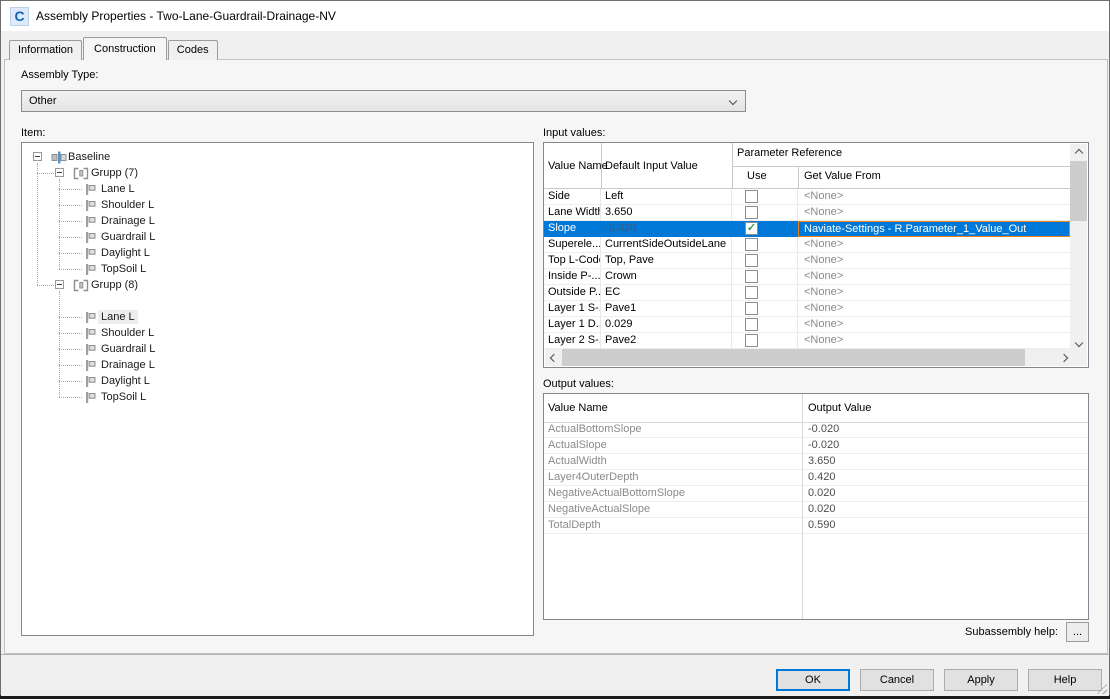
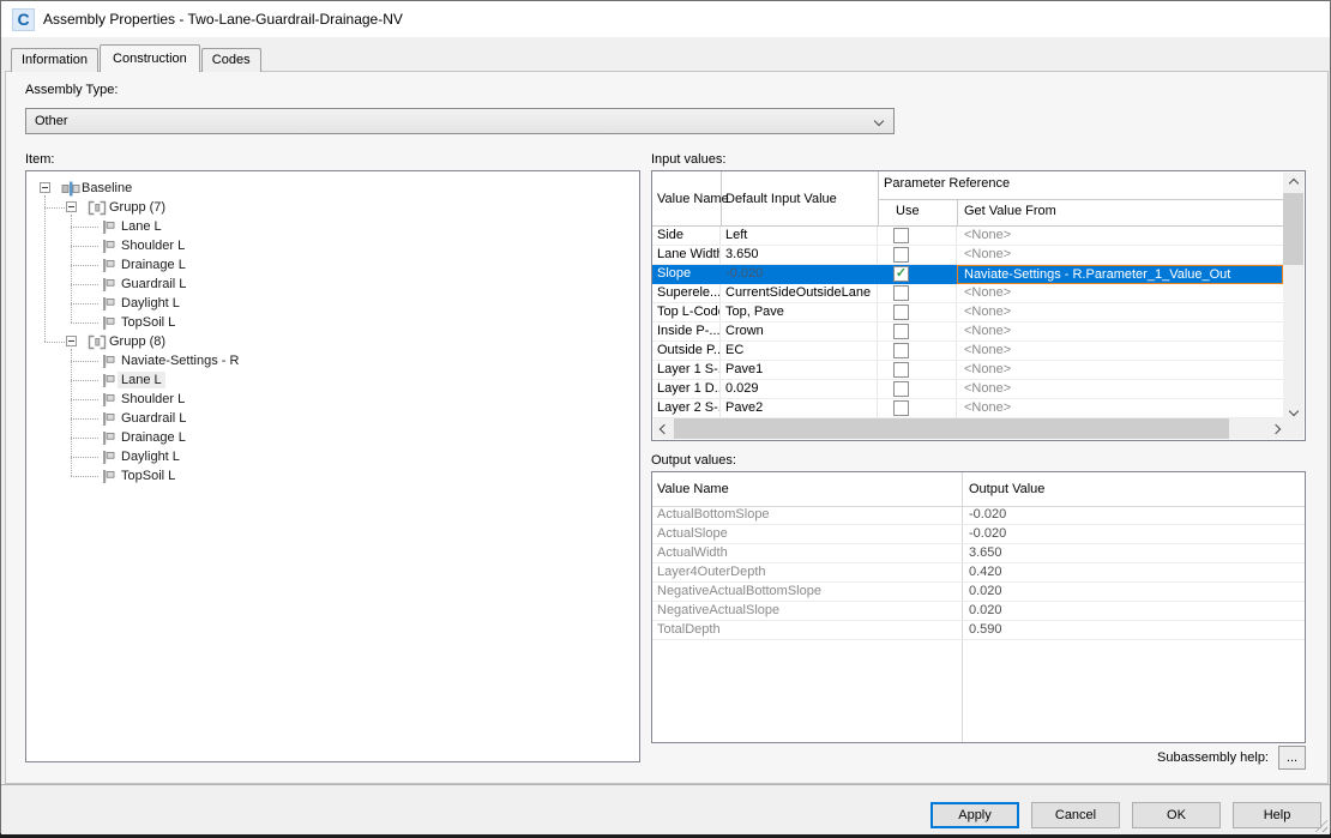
  C
  Assembly Properties - Two-Lane-Guardrail-Drainage-NV
  Information
  Construction
  Codes
  Assembly Type:
  Other
  Item:
  Baseline
  Grupp (7)
  Lane L
  Shoulder L
  Drainage L
  Guardrail L
  Daylight L
  TopSoil L
  Grupp (8)
+ Naviate-Settings - R
  Lane L
  Shoulder L
  Guardrail L
  Drainage L
  Daylight L
  TopSoil L
  Input values:
  Value Name
  Default Input Value
  Parameter Reference
  Use
  Get Value From
  Side
  Left
  <None>
  Lane Width
  3.650
  <None>
  Slope
  -0.020
  ✓
  Naviate-Settings - R.Parameter_1_Value_Out
  Superele...
  CurrentSideOutsideLane
  <None>
  Top L-Cod
  Top, Pave
  <None>
  Inside P-...
  Crown
  <None>
  Outside P..
  EC
  <None>
  Layer 1 S-.
  Pave1
  <None>
  Layer 1 D..
  0.029
  <None>
  Layer 2 S-.
  Pave2
  <None>
  Output values:
  Value Name
  Output Value
  ActualBottomSlope
  -0.020
  ActualSlope
  -0.020
  ActualWidth
  3.650
  Layer4OuterDepth
  0.420
  NegativeActualBottomSlope
  0.020
  NegativeActualSlope
  0.020
  TotalDepth
  0.590
  Subassembly help:
  ...
- OK
+ Apply
  Cancel
- Apply
+ OK
  Help
